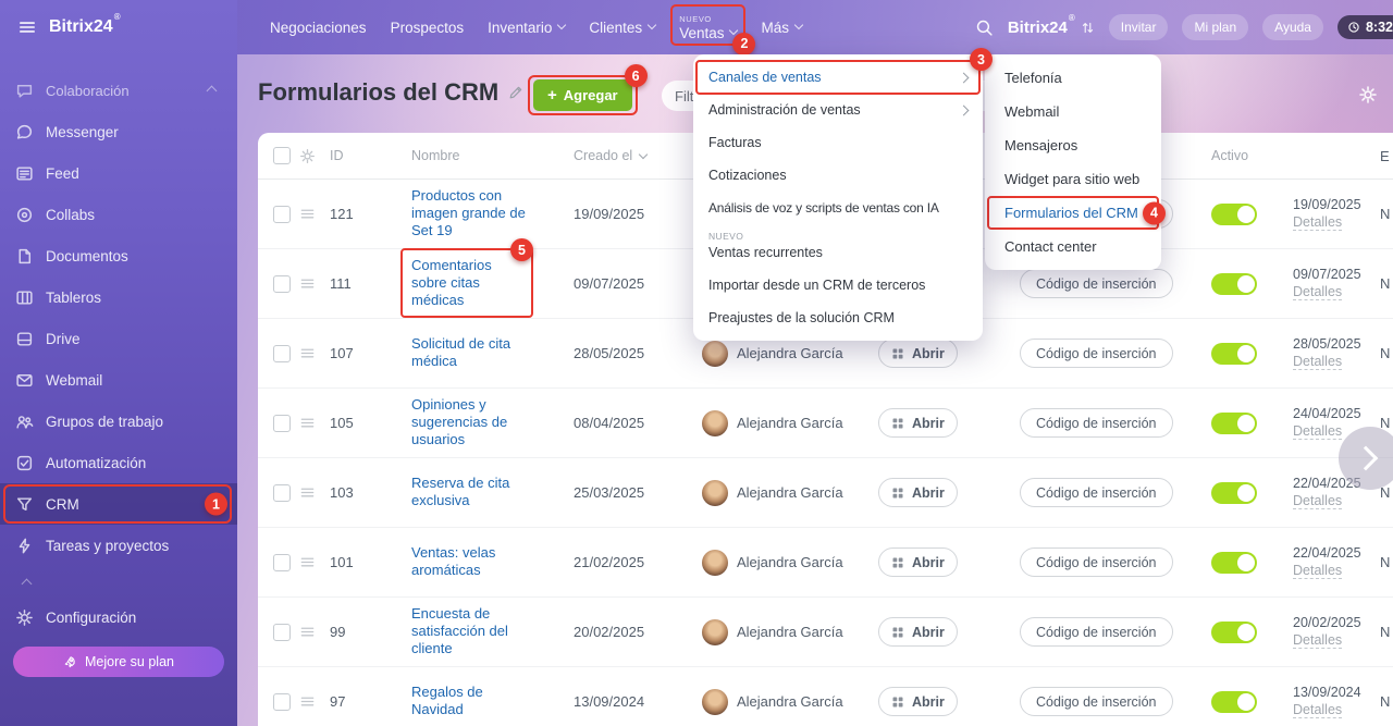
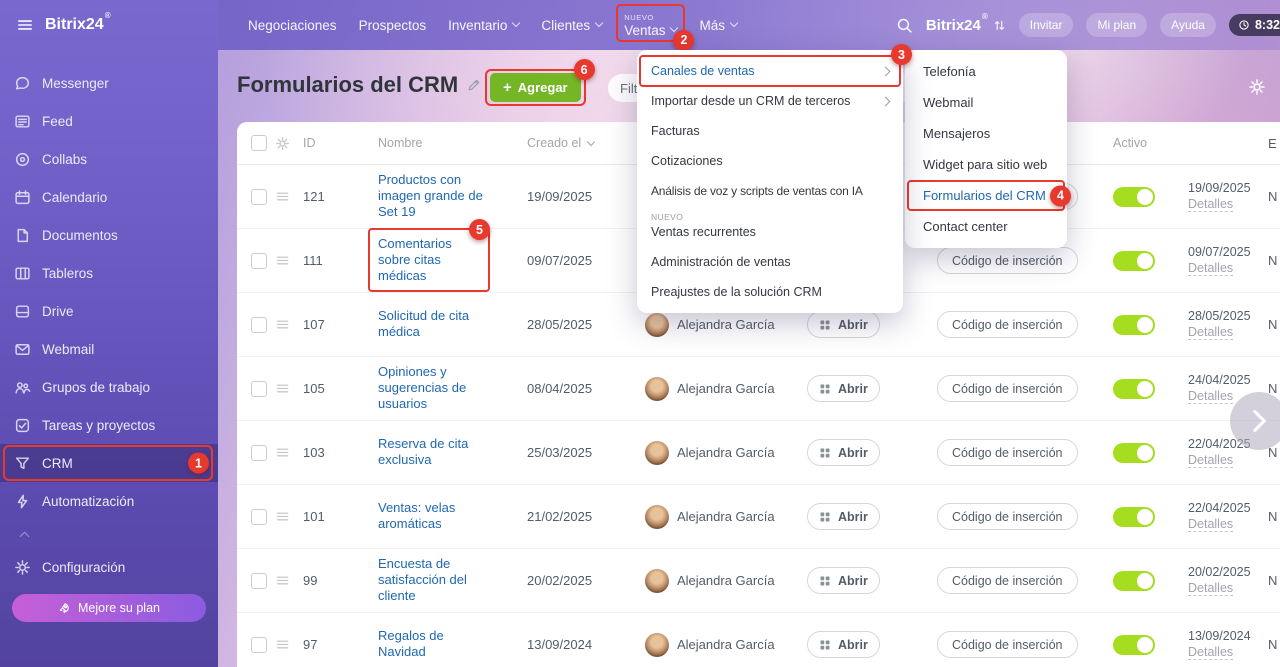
  Bitrix24®
- Colaboración
  Messenger
  Feed
  Collabs
+ Calendario
  Documentos
  Tableros
  Drive
  Webmail
  Grupos de trabajo
- Automatización
+ Tareas y proyectos
  CRM
  1
- Tareas y proyectos
+ Automatización
  Configuración
  Mejore su plan
  Negociaciones
  Prospectos
  Inventario
  Clientes
  NUEVO
  Ventas
  2
  Más
  Bitrix24®
  Invitar
  Mi plan
  Ayuda
  8:32
  Formularios del CRM
  +
  Agregar
  6
  ID
  Nombre
  Creado el
  Activo
  E
  121
  Productos con imagen grande de Set 19
  19/09/2025
  19/09/2025
  Detalles
  N
  111
  Comentarios sobre citas médicas
  5
  09/07/2025
  Código de inserción
  09/07/2025
  Detalles
  N
  107
  Solicitud de cita médica
  28/05/2025
  Alejandra García
  Abrir
  Código de inserción
  28/05/2025
  Detalles
  N
  105
  Opiniones y sugerencias de usuarios
  08/04/2025
  Alejandra García
  Abrir
  Código de inserción
  24/04/2025
  Detalles
  N
  103
  Reserva de cita exclusiva
  25/03/2025
  Alejandra García
  Abrir
  Código de inserción
  22/04/2025
  Detalles
  N
  101
  Ventas: velas aromáticas
  21/02/2025
  Alejandra García
  Abrir
  Código de inserción
  22/04/2025
  Detalles
  N
  99
  Encuesta de satisfacción del cliente
  20/02/2025
  Alejandra García
  Abrir
  Código de inserción
  20/02/2025
  Detalles
  N
  97
  Regalos de Navidad
  13/09/2024
  Alejandra García
  Abrir
  Código de inserción
  13/09/2024
  Detalles
  N
  Canales de ventas
  3
- Administración de ventas
+ Importar desde un CRM de terceros
  Facturas
  Cotizaciones
  Análisis de voz y scripts de ventas con IA
  NUEVO
  Ventas recurrentes
- Importar desde un CRM de terceros
+ Administración de ventas
  Preajustes de la solución CRM
  Telefonía
  Webmail
  Mensajeros
  Widget para sitio web
  Formularios del CRM
  4
  Contact center
